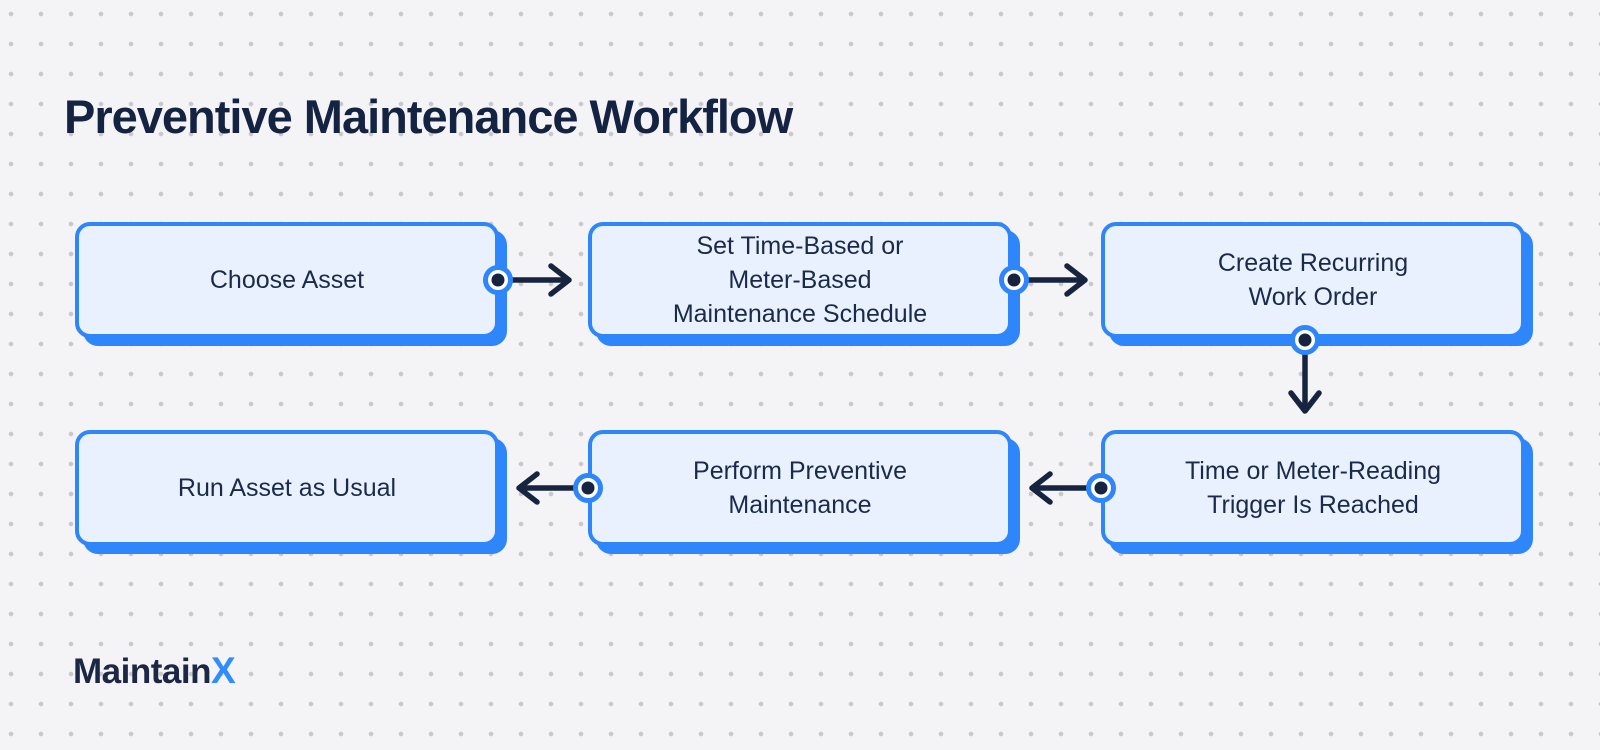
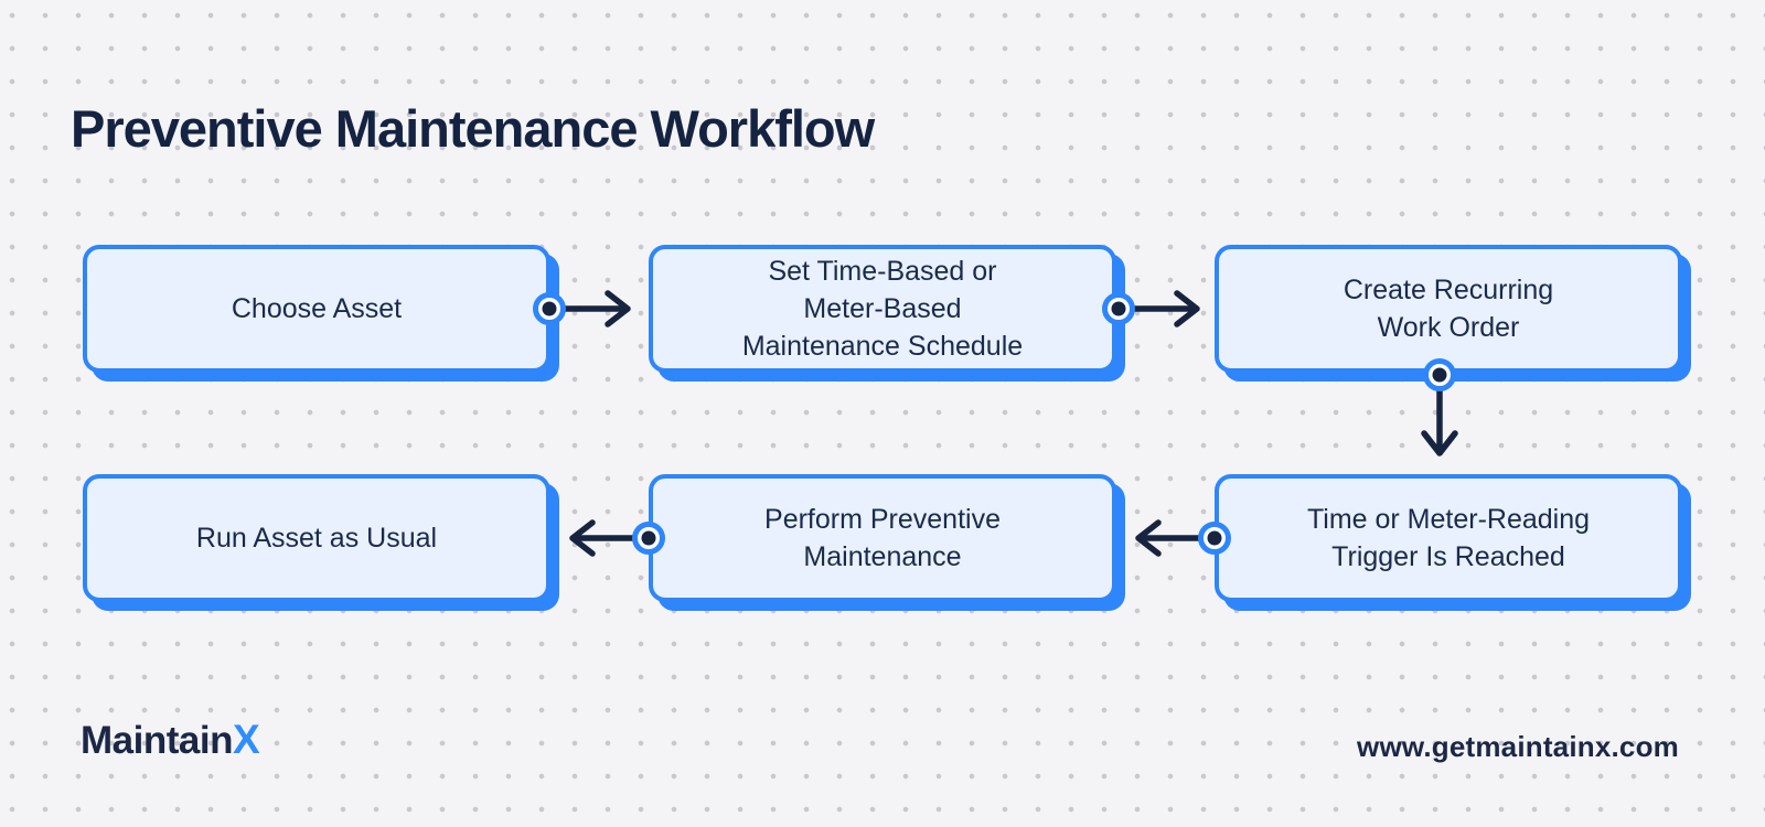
  Preventive Maintenance Workflow
  Choose Asset
  Set Time-Based or
  Meter-Based
  Maintenance Schedule
  Create Recurring
  Work Order
  Run Asset as Usual
  Perform Preventive
  Maintenance
  Time or Meter-Reading
  Trigger Is Reached
  MaintainX
+ www.getmaintainx.com
